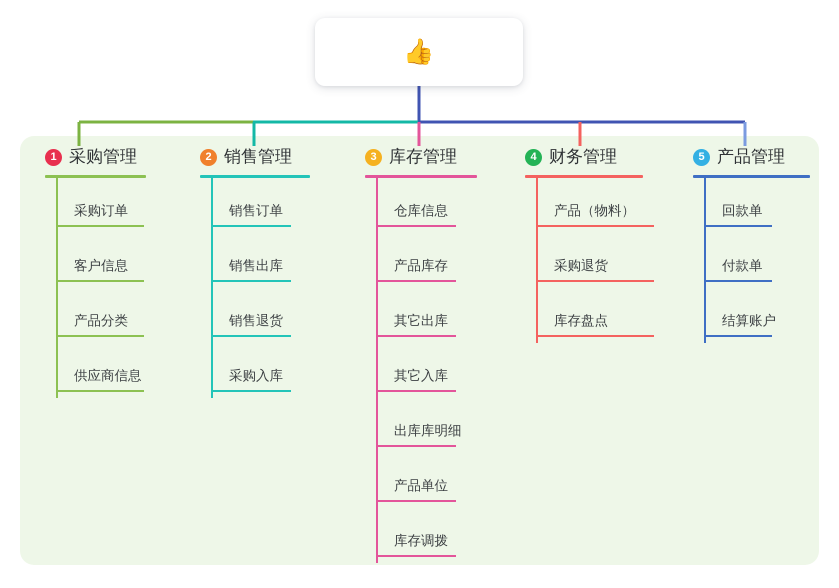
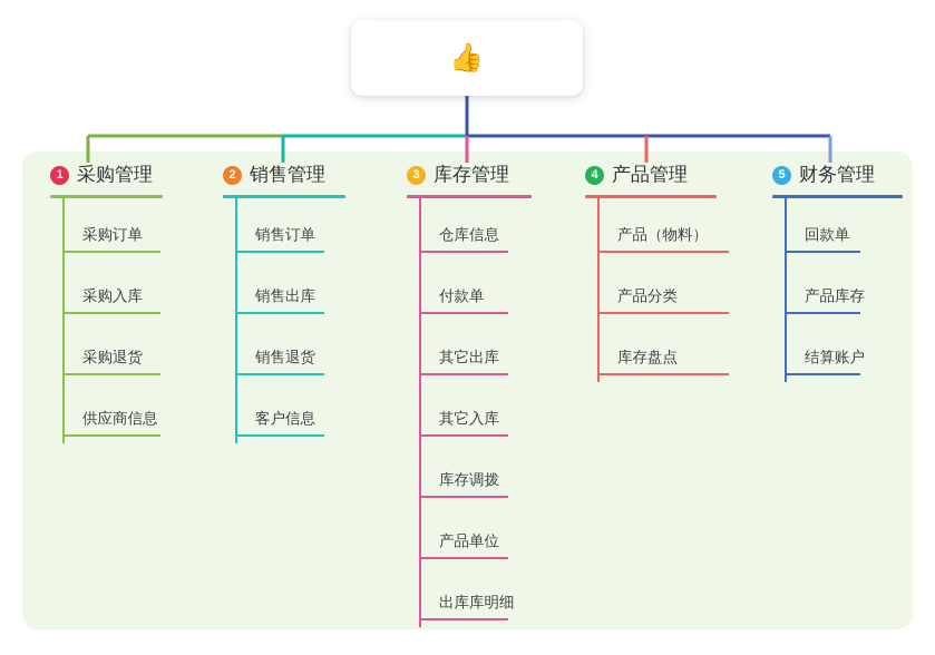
  👍
  1
  采购管理
  采购订单
- 客户信息
+ 采购入库
- 产品分类
+ 采购退货
  供应商信息
  2
  销售管理
  销售订单
  销售出库
  销售退货
- 采购入库
+ 客户信息
  3
  库存管理
  仓库信息
- 产品库存
+ 付款单
  其它出库
  其它入库
- 出库库明细
+ 库存调拨
  产品单位
- 库存调拨
+ 出库库明细
  4
- 财务管理
+ 产品管理
  产品（物料）
- 采购退货
+ 产品分类
  库存盘点
  5
- 产品管理
+ 财务管理
  回款单
- 付款单
+ 产品库存
  结算账户
